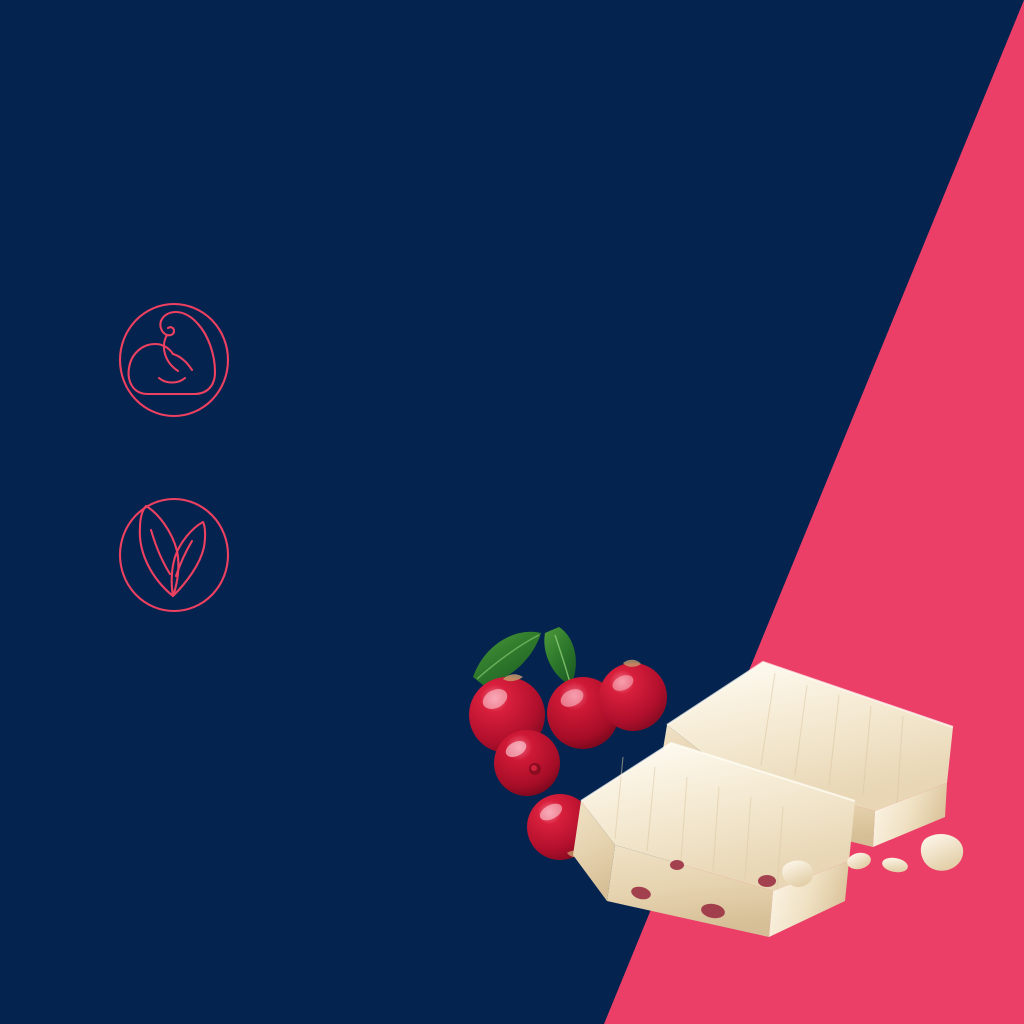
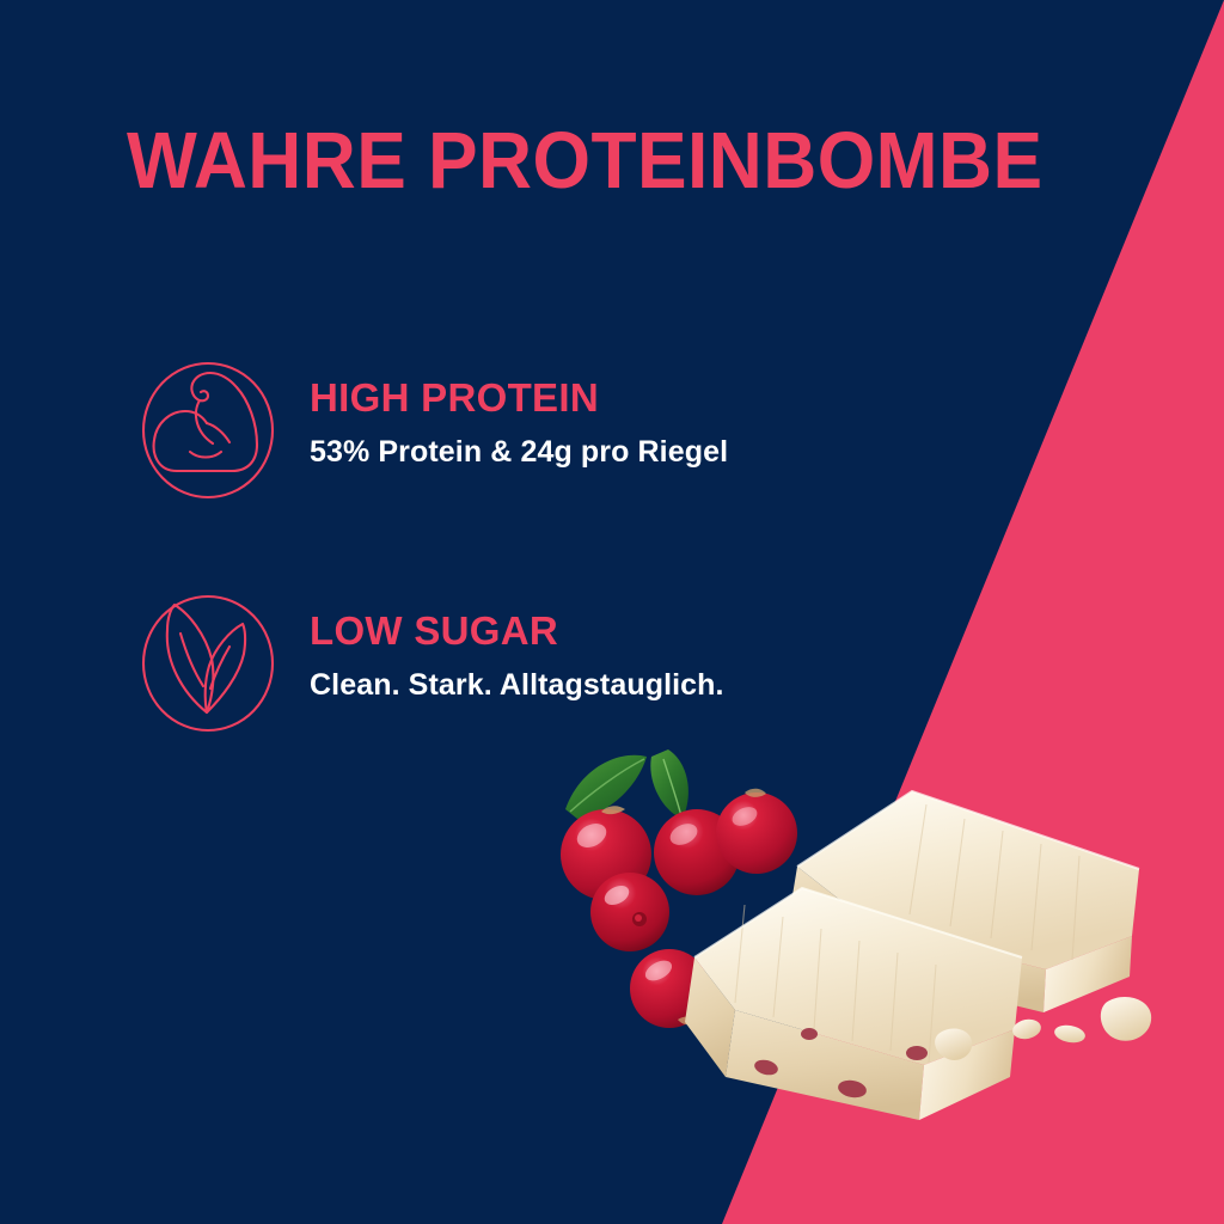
+ WAHRE PROTEINBOMBE
+ HIGH PROTEIN
+ 53% Protein & 24g pro Riegel
+ LOW SUGAR
+ Clean. Stark. Alltagstauglich.
